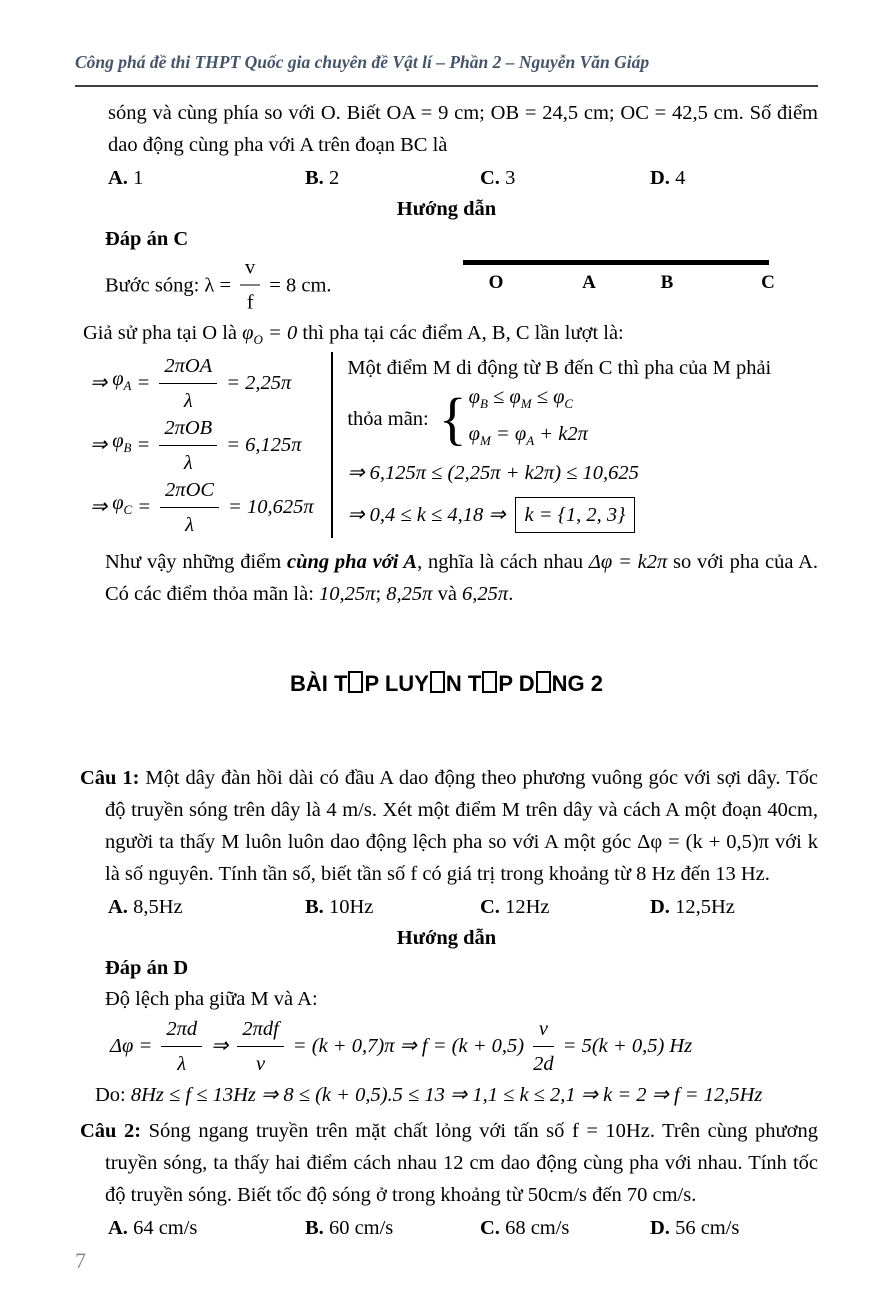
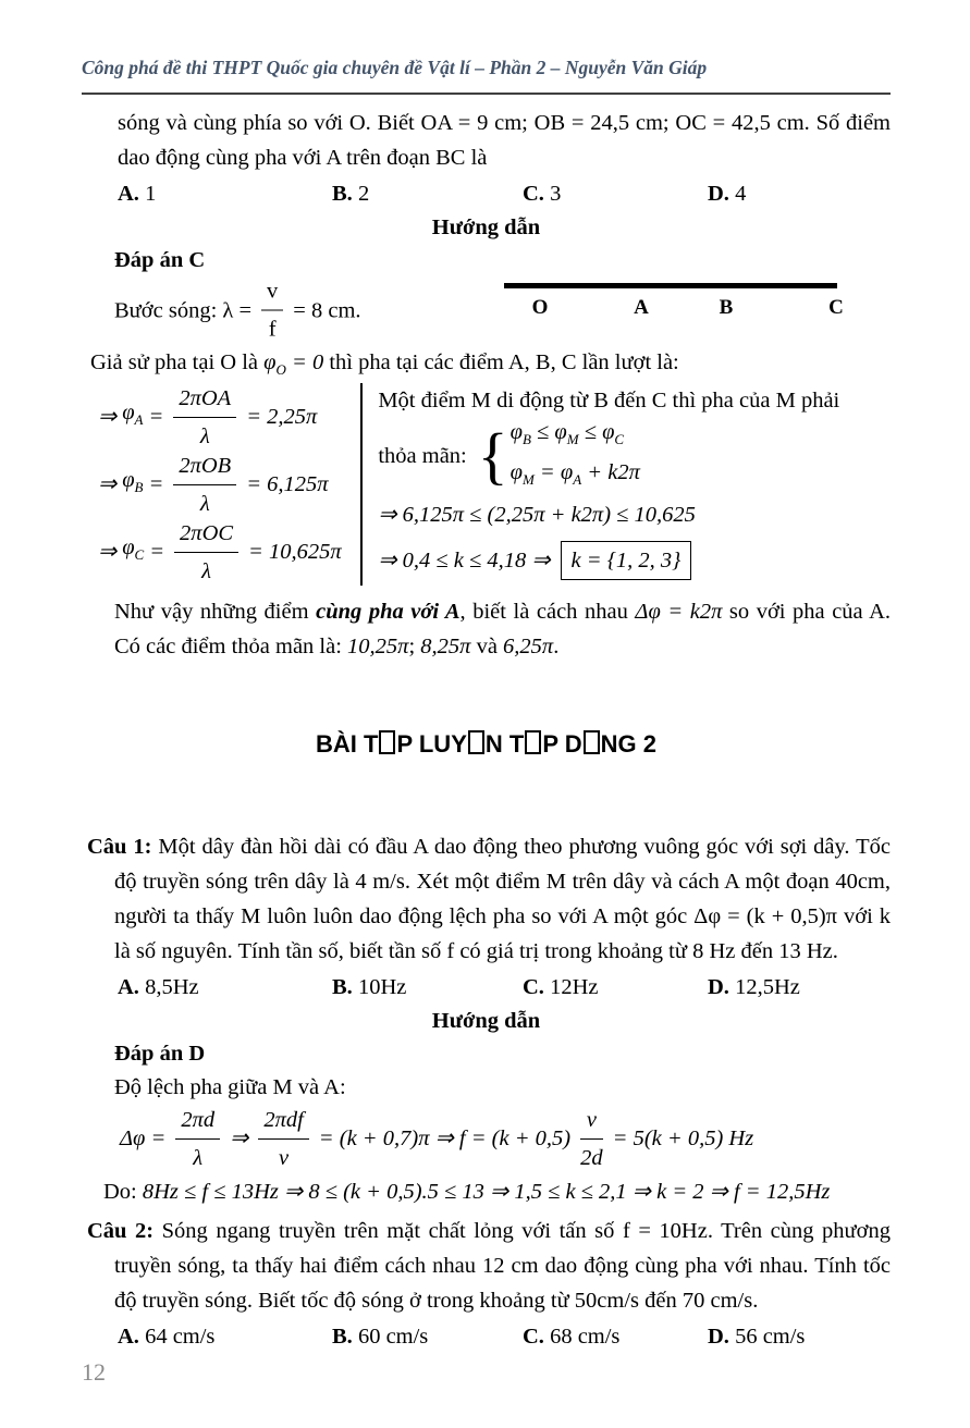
  Công phá đề thi THPT Quốc gia chuyên đề Vật lí – Phần 2 – Nguyễn Văn Giáp
  sóng và cùng phía so với O. Biết OA = 9 cm; OB = 24,5 cm; OC = 42,5 cm. Số điểm dao động cùng pha với A trên đoạn BC là
  A. 1
  B. 2
  C. 3
  D. 4
  Hướng dẫn
  Đáp án C
  Bước sóng: λ =
  v
  f
  = 8 cm.
  O
  A
  B
  C
  Giả sử pha tại O là φO = 0 thì pha tại các điểm A, B, C lần lượt là:
  ⇒
  φA
  =
  2πOA
  λ
  = 2,25π
  ⇒
  φB
  =
  2πOB
  λ
  = 6,125π
  ⇒
  φC
  =
  2πOC
  λ
  = 10,625π
  Một điểm M di động từ B đến C thì pha của M phải
  thỏa mãn:
  {
  φB ≤ φM ≤ φC
  φM = φA + k2π
  ⇒ 6,125π ≤ (2,25π + k2π) ≤ 10,625
  ⇒ 0,4 ≤ k ≤ 4,18 ⇒
  k = {1, 2, 3}
- Như vậy những điểm cùng pha với A, nghĩa là cách nhau Δφ = k2π so với pha của A. Có các điểm thỏa mãn là: 10,25π; 8,25π và 6,25π.
+ Như vậy những điểm cùng pha với A, biết là cách nhau Δφ = k2π so với pha của A. Có các điểm thỏa mãn là: 10,25π; 8,25π và 6,25π.
  BÀI T P LUY N T P D NG 2
  Câu 1: Một dây đàn hồi dài có đầu A dao động theo phương vuông góc với sợi dây. Tốc độ truyền sóng trên dây là 4 m/s. Xét một điểm M trên dây và cách A một đoạn 40cm, người ta thấy M luôn luôn dao động lệch pha so với A một góc Δφ = (k + 0,5)π với k là số nguyên. Tính tần số, biết tần số f có giá trị trong khoảng từ 8 Hz đến 13 Hz.
  A. 8,5Hz
  B. 10Hz
  C. 12Hz
  D. 12,5Hz
  Hướng dẫn
  Đáp án D
  Độ lệch pha giữa M và A:
  Δφ =
  2πd
  λ
  ⇒
  2πdf
  v
  = (k + 0,7)π ⇒ f = (k + 0,5)
  v
  2d
  = 5(k + 0,5) Hz
- Do: 8Hz ≤ f ≤ 13Hz ⇒ 8 ≤ (k + 0,5).5 ≤ 13 ⇒ 1,1 ≤ k ≤ 2,1 ⇒ k = 2 ⇒ f = 12,5Hz
+ Do: 8Hz ≤ f ≤ 13Hz ⇒ 8 ≤ (k + 0,5).5 ≤ 13 ⇒ 1,5 ≤ k ≤ 2,1 ⇒ k = 2 ⇒ f = 12,5Hz
  Câu 2: Sóng ngang truyền trên mặt chất lỏng với tấn số f = 10Hz. Trên cùng phương truyền sóng, ta thấy hai điểm cách nhau 12 cm dao động cùng pha với nhau. Tính tốc độ truyền sóng. Biết tốc độ sóng ở trong khoảng từ 50cm/s đến 70 cm/s.
  A. 64 cm/s
  B. 60 cm/s
  C. 68 cm/s
  D. 56 cm/s
- 7
+ 12
